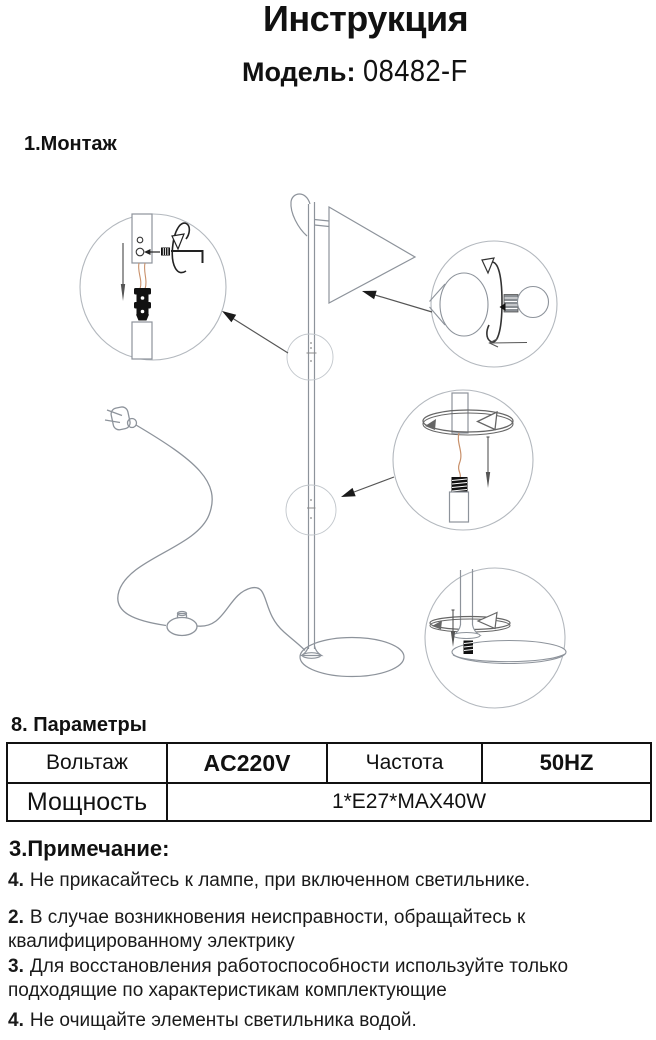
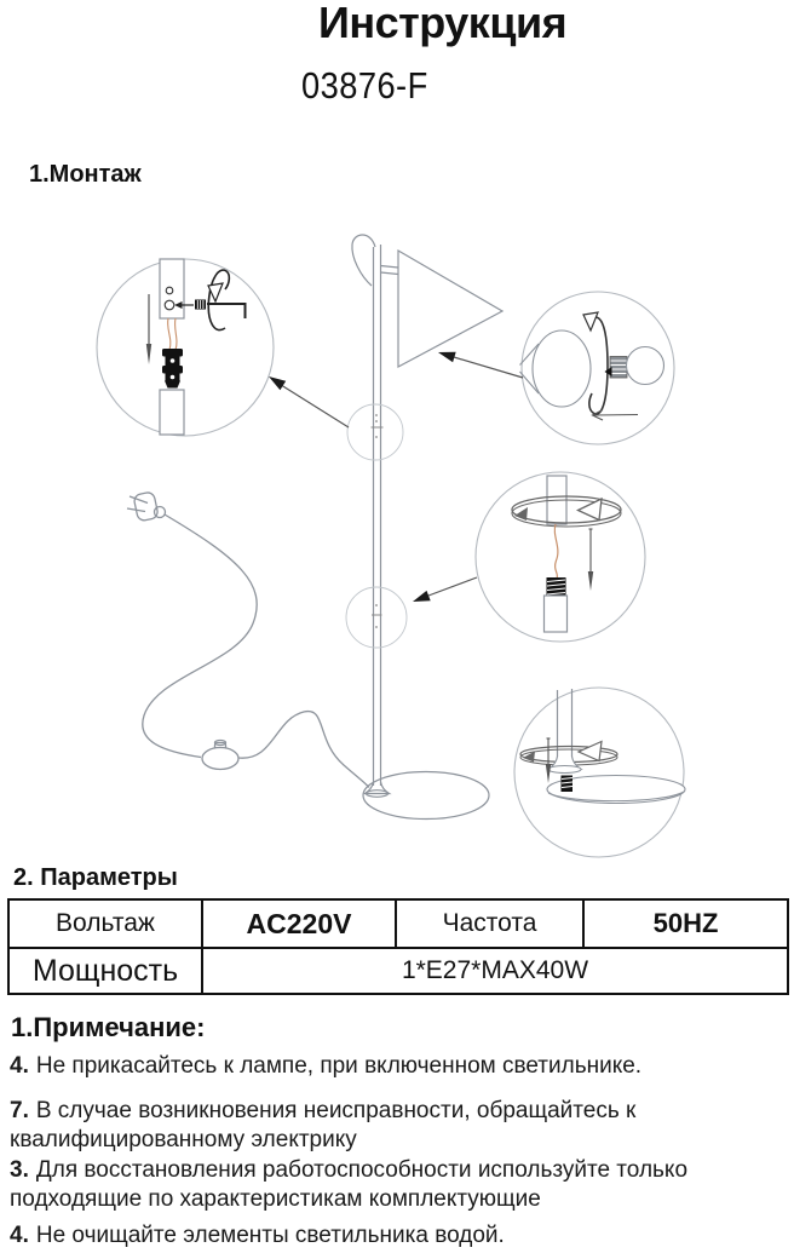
  Инструкция
- Модель:
- 08482-F
+ 03876-F
  1.Монтаж
- 8. Параметры
+ 2. Параметры
  Вольтаж	AC220V	Частота	50HZ
  Мощность	1*E27*MAX40W
- 3.Примечание:
+ 1.Примечание:
  4. Не прикасайтесь к лампе, при включенном светильнике.
- 2. В случае возникновения неисправности, обращайтесь к квалифицированному электрику
+ 7. В случае возникновения неисправности, обращайтесь к квалифицированному электрику
  3. Для восстановления работоспособности используйте только подходящие по характеристикам комплектующие
  4. Не очищайте элементы светильника водой.
